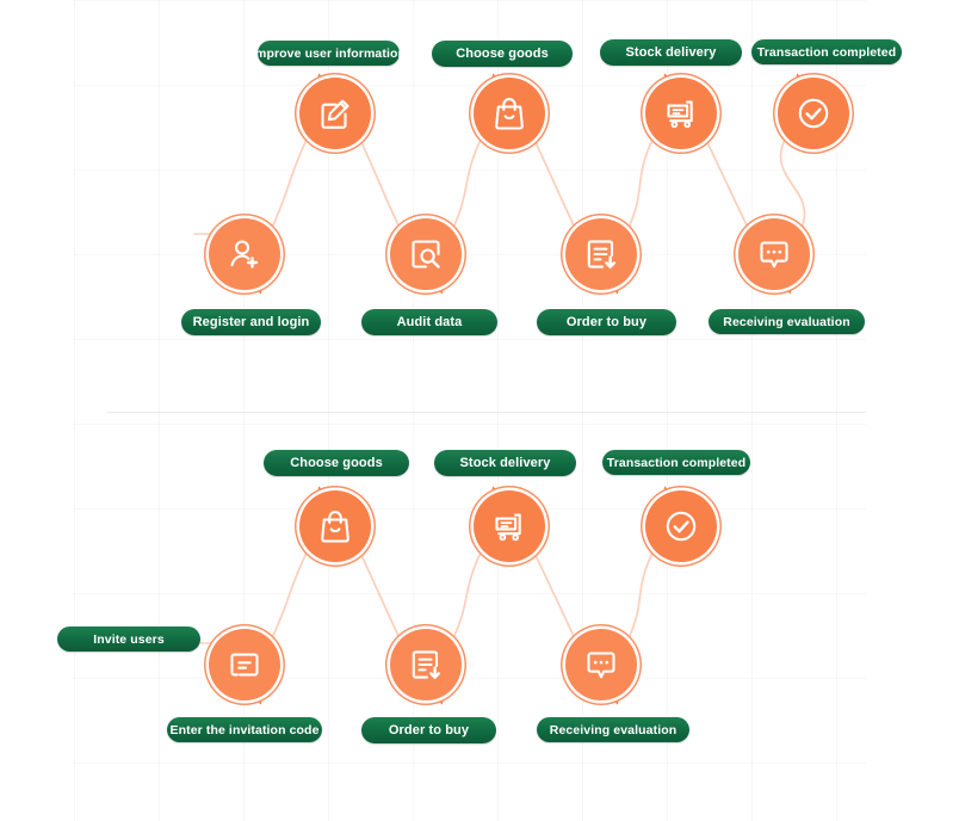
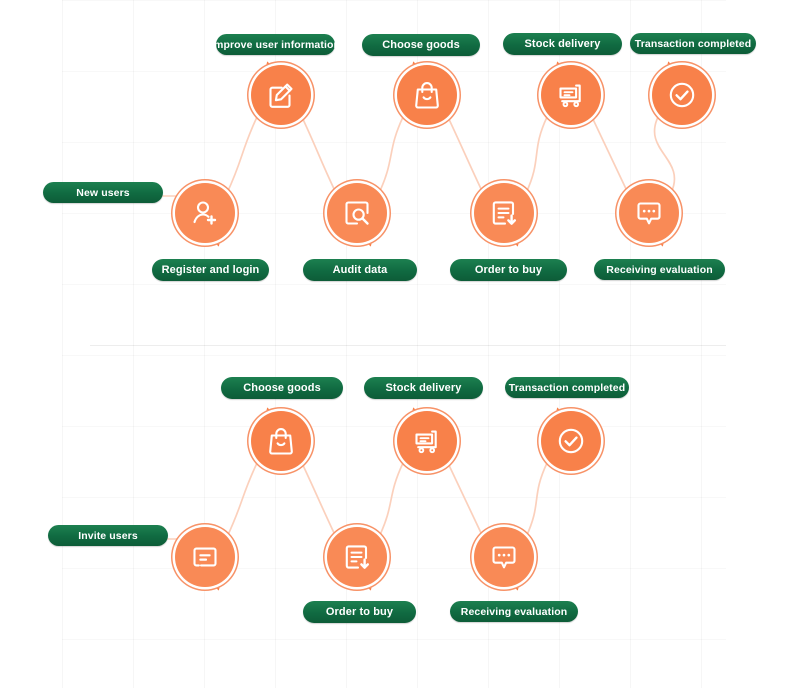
  Register and login
  Improve user information
  Audit data
  Choose goods
  Order to buy
  Stock delivery
  Receiving evaluation
  Transaction completed
- Enter the invitation code
  Choose goods
  Order to buy
  Stock delivery
  Receiving evaluation
  Transaction completed
+ New users
  Invite users
